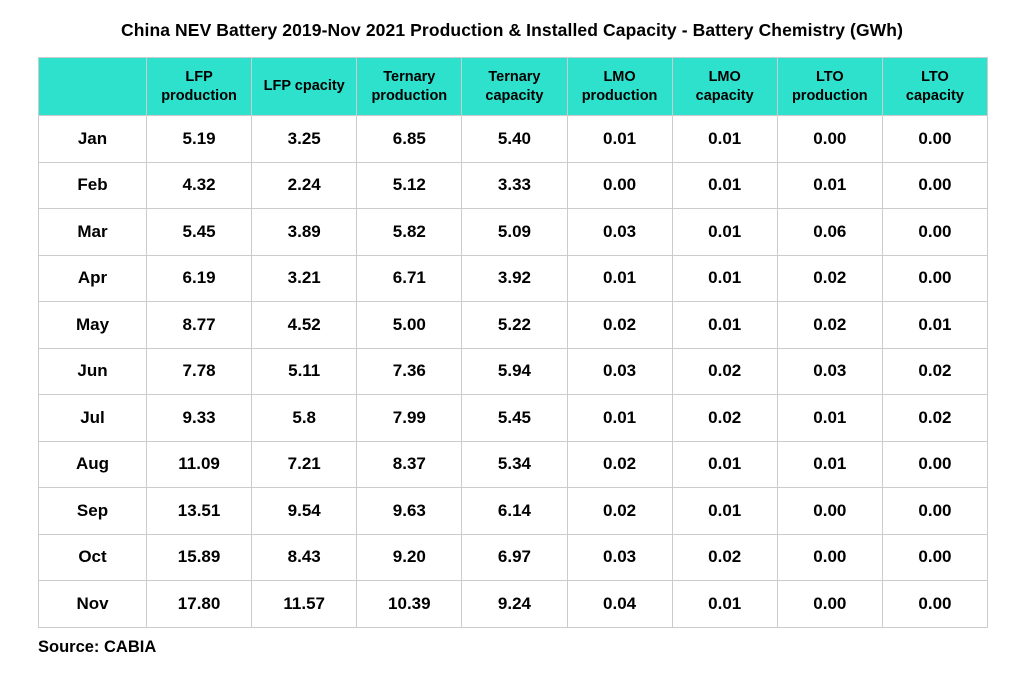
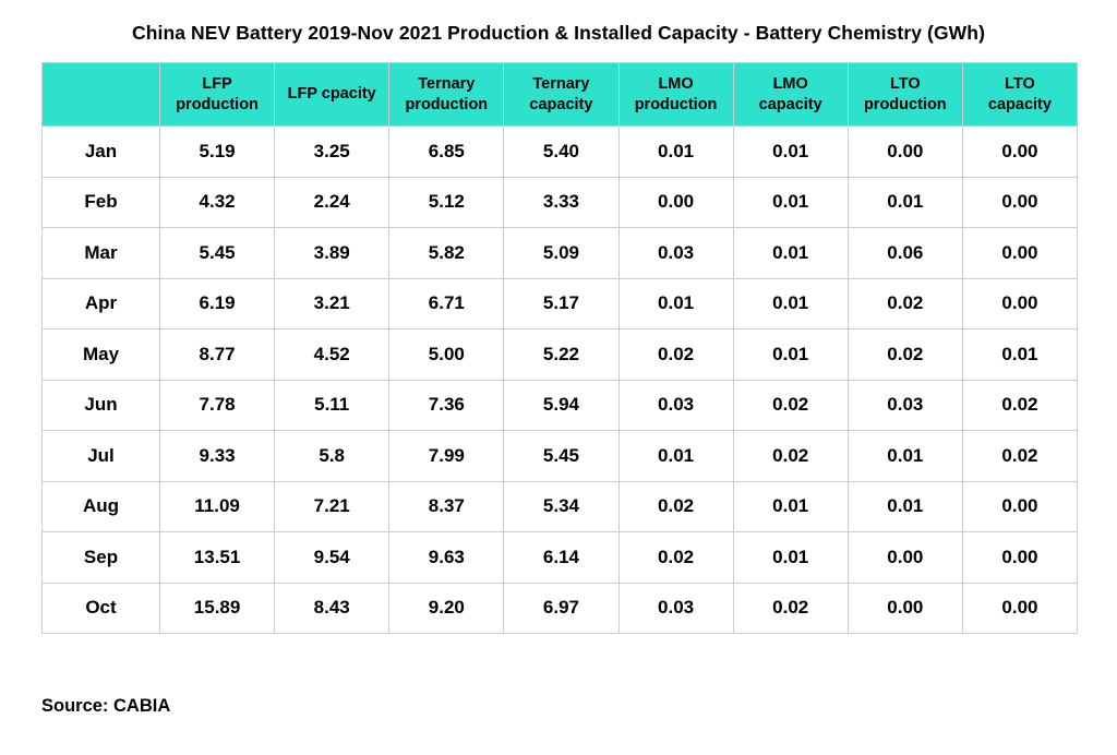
  China NEV Battery 2019-Nov 2021 Production & Installed Capacity - Battery Chemistry (GWh)
  	LFP production	LFP cpacity	Ternary production	Ternary capacity	LMO production	LMO capacity	LTO production	LTO capacity
  Jan	5.19	3.25	6.85	5.40	0.01	0.01	0.00	0.00
  Feb	4.32	2.24	5.12	3.33	0.00	0.01	0.01	0.00
  Mar	5.45	3.89	5.82	5.09	0.03	0.01	0.06	0.00
- Apr	6.19	3.21	6.71	3.92	0.01	0.01	0.02	0.00
+ Apr	6.19	3.21	6.71	5.17	0.01	0.01	0.02	0.00
  May	8.77	4.52	5.00	5.22	0.02	0.01	0.02	0.01
  Jun	7.78	5.11	7.36	5.94	0.03	0.02	0.03	0.02
  Jul	9.33	5.8	7.99	5.45	0.01	0.02	0.01	0.02
  Aug	11.09	7.21	8.37	5.34	0.02	0.01	0.01	0.00
  Sep	13.51	9.54	9.63	6.14	0.02	0.01	0.00	0.00
  Oct	15.89	8.43	9.20	6.97	0.03	0.02	0.00	0.00
- Nov	17.80	11.57	10.39	9.24	0.04	0.01	0.00	0.00
  Source: CABIA
